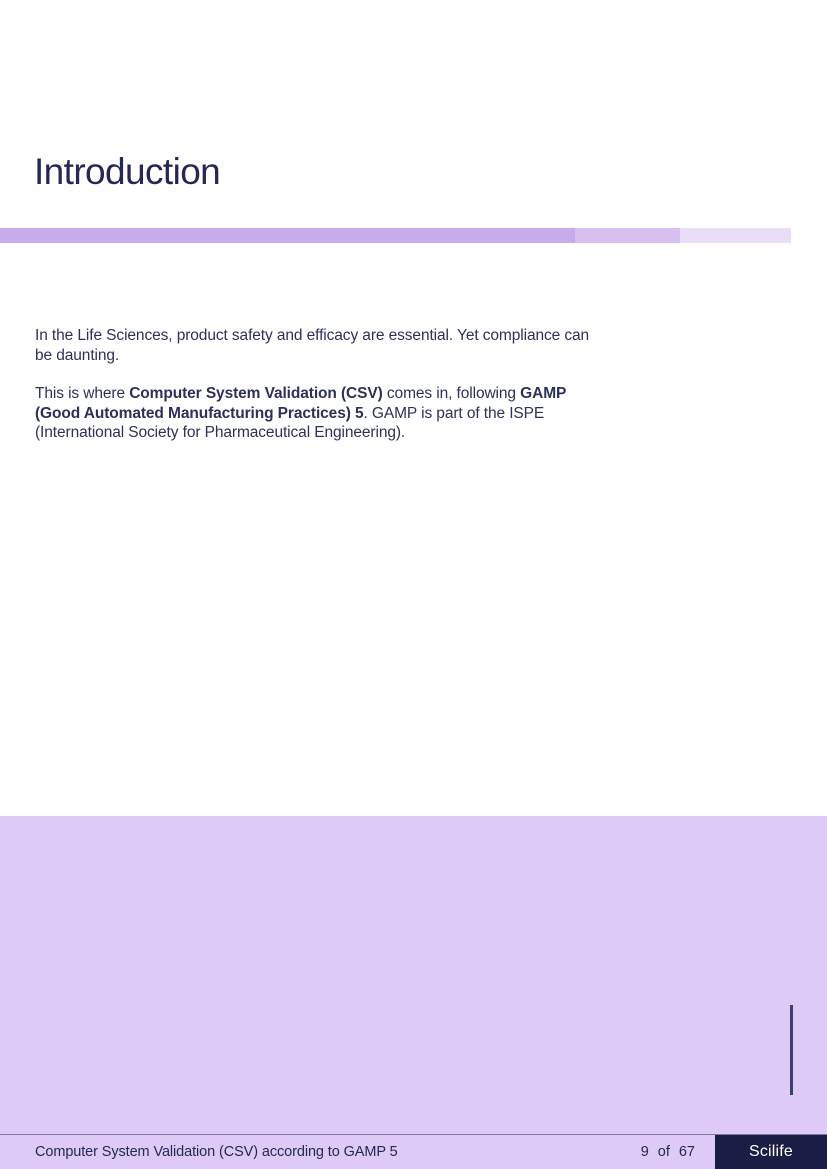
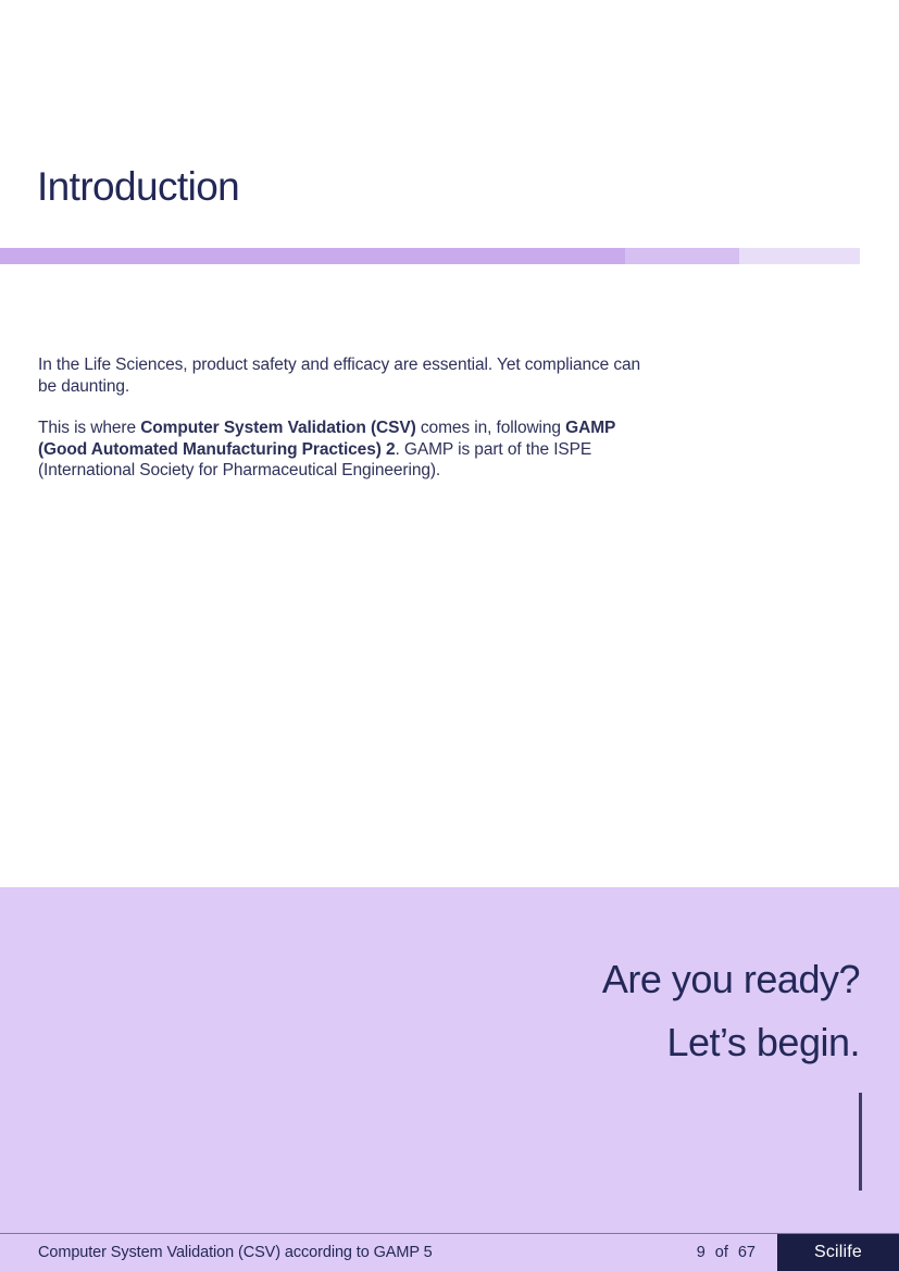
  Introduction
  In the Life Sciences, product safety and efficacy are essential. Yet compliance can be daunting.
- This is where Computer System Validation (CSV) comes in, following GAMP (Good Automated Manufacturing Practices) 5. GAMP is part of the ISPE (International Society for Pharmaceutical Engineering).
+ This is where Computer System Validation (CSV) comes in, following GAMP (Good Automated Manufacturing Practices) 2. GAMP is part of the ISPE (International Society for Pharmaceutical Engineering).
+ Are you ready?
+ Let’s begin.
  Computer System Validation (CSV) according to GAMP 5
  9
  of
  67
  Scilife
